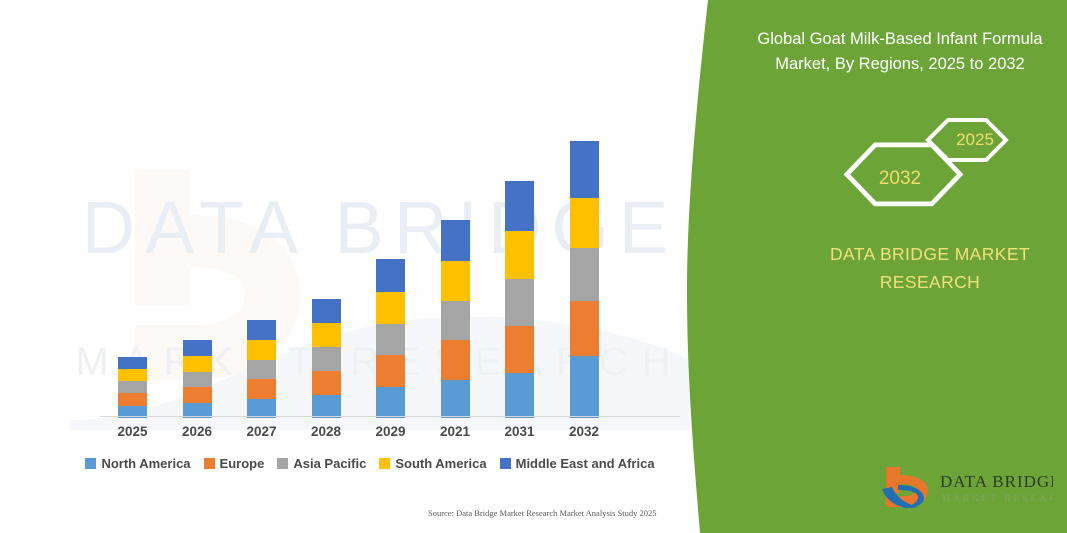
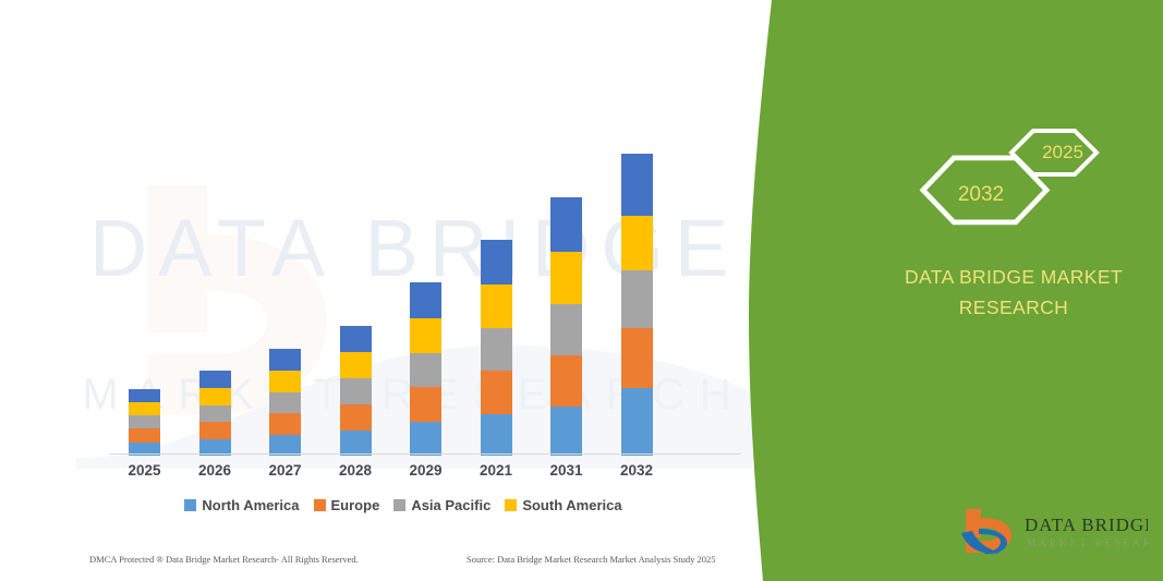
  DATA BRIE
  2025
  2026
  2027
  2028
  2029
  2021
  2031
  2032
  North America
  Europe
  Asia Pacific
  South America
- Middle East and Africa
- Global Goat Milk-Based Infant Formula Market, By Regions, 2025 to 2032
  2032
  2025
  DATA BRIDGE MARKET RESEARCH
  DATA BRIDG
  MARKET RESEA
+ DMCA Protected ® Data Bridge Market Research- All Rights Reserved.
  Source: Data Bridge Market Research Market Analysis Study 2025
